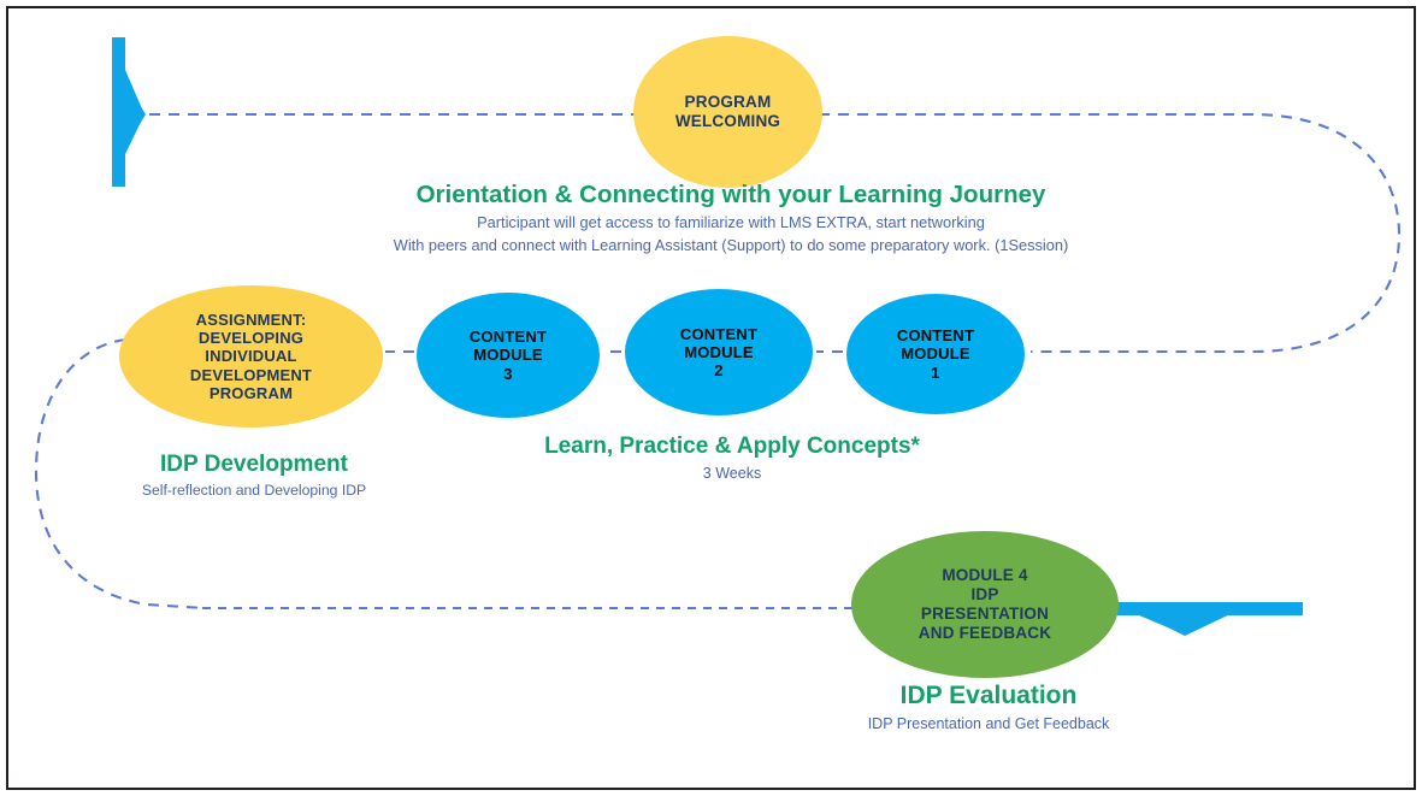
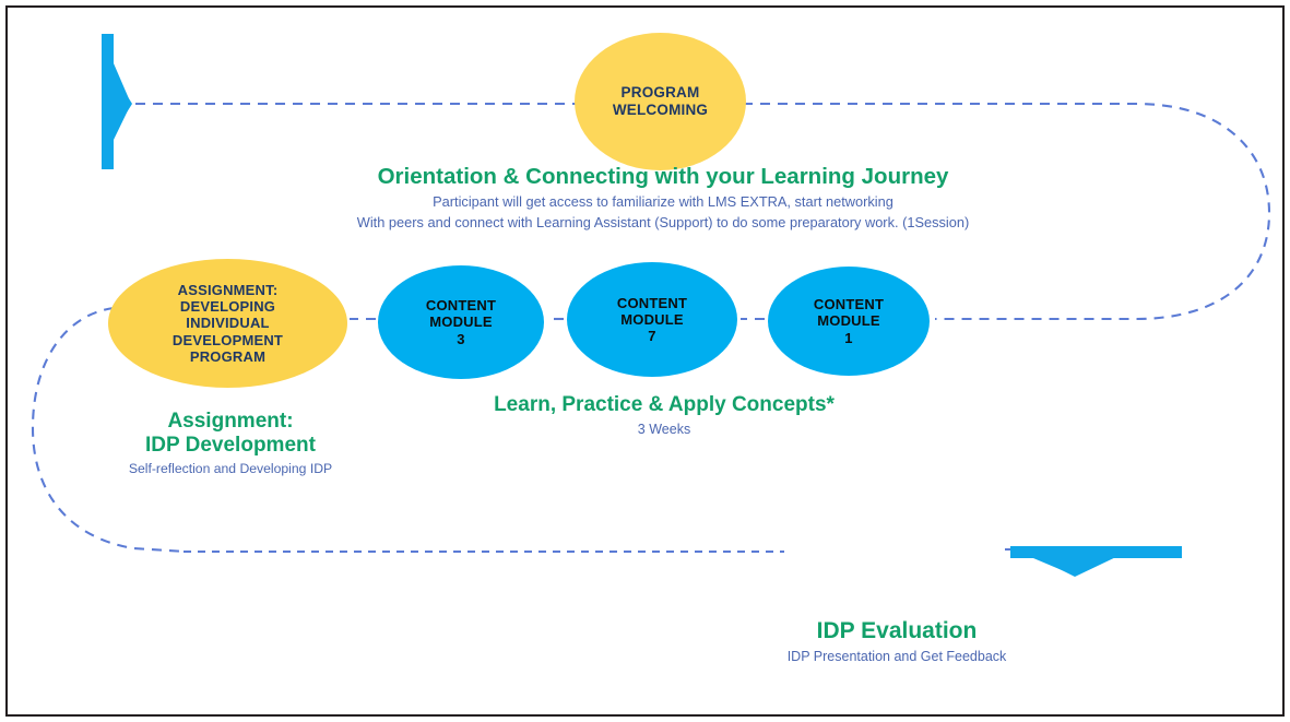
  PROGRAM
  WELCOMING
  ASSIGNMENT:
  DEVELOPING
  INDIVIDUAL
  DEVELOPMENT
  PROGRAM
  CONTENT
  MODULE
  3
  CONTENT
  MODULE
- 2
+ 7
  CONTENT
  MODULE
  1
- MODULE 4
- IDP
- PRESENTATION
- AND FEEDBACK
  Orientation & Connecting with your Learning Journey
  Participant will get access to familiarize with LMS EXTRA, start networking
  With peers and connect with Learning Assistant (Support) to do some preparatory work. (1Session)
  Learn, Practice & Apply Concepts*
  3 Weeks
+ Assignment:
  IDP Development
  Self-reflection and Developing IDP
  IDP Evaluation
  IDP Presentation and Get Feedback
